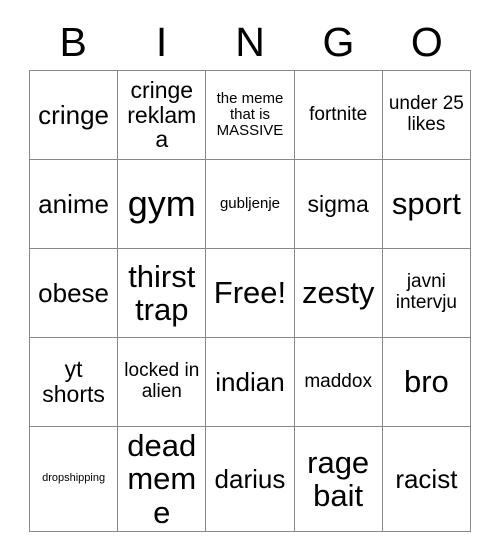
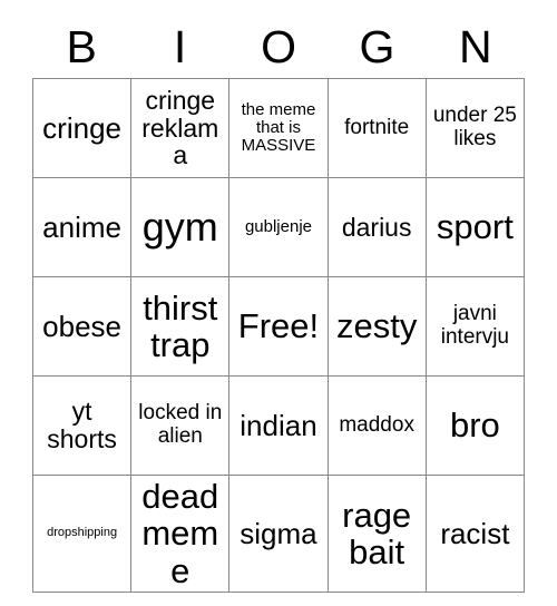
  B
  I
- N
+ O
  G
- O
+ N
  cringe	cringe reklama	the meme that is MASSIVE	fortnite	under 25 likes
- anime	gym	gubljenje	sigma	sport
+ anime	gym	gubljenje	darius	sport
  obese	thirst trap	Free!	zesty	javni intervju
  yt shorts	locked in alien	indian	maddox	bro
- dropshipping	dead meme	darius	rage bait	racist
+ dropshipping	dead meme	sigma	rage bait	racist
